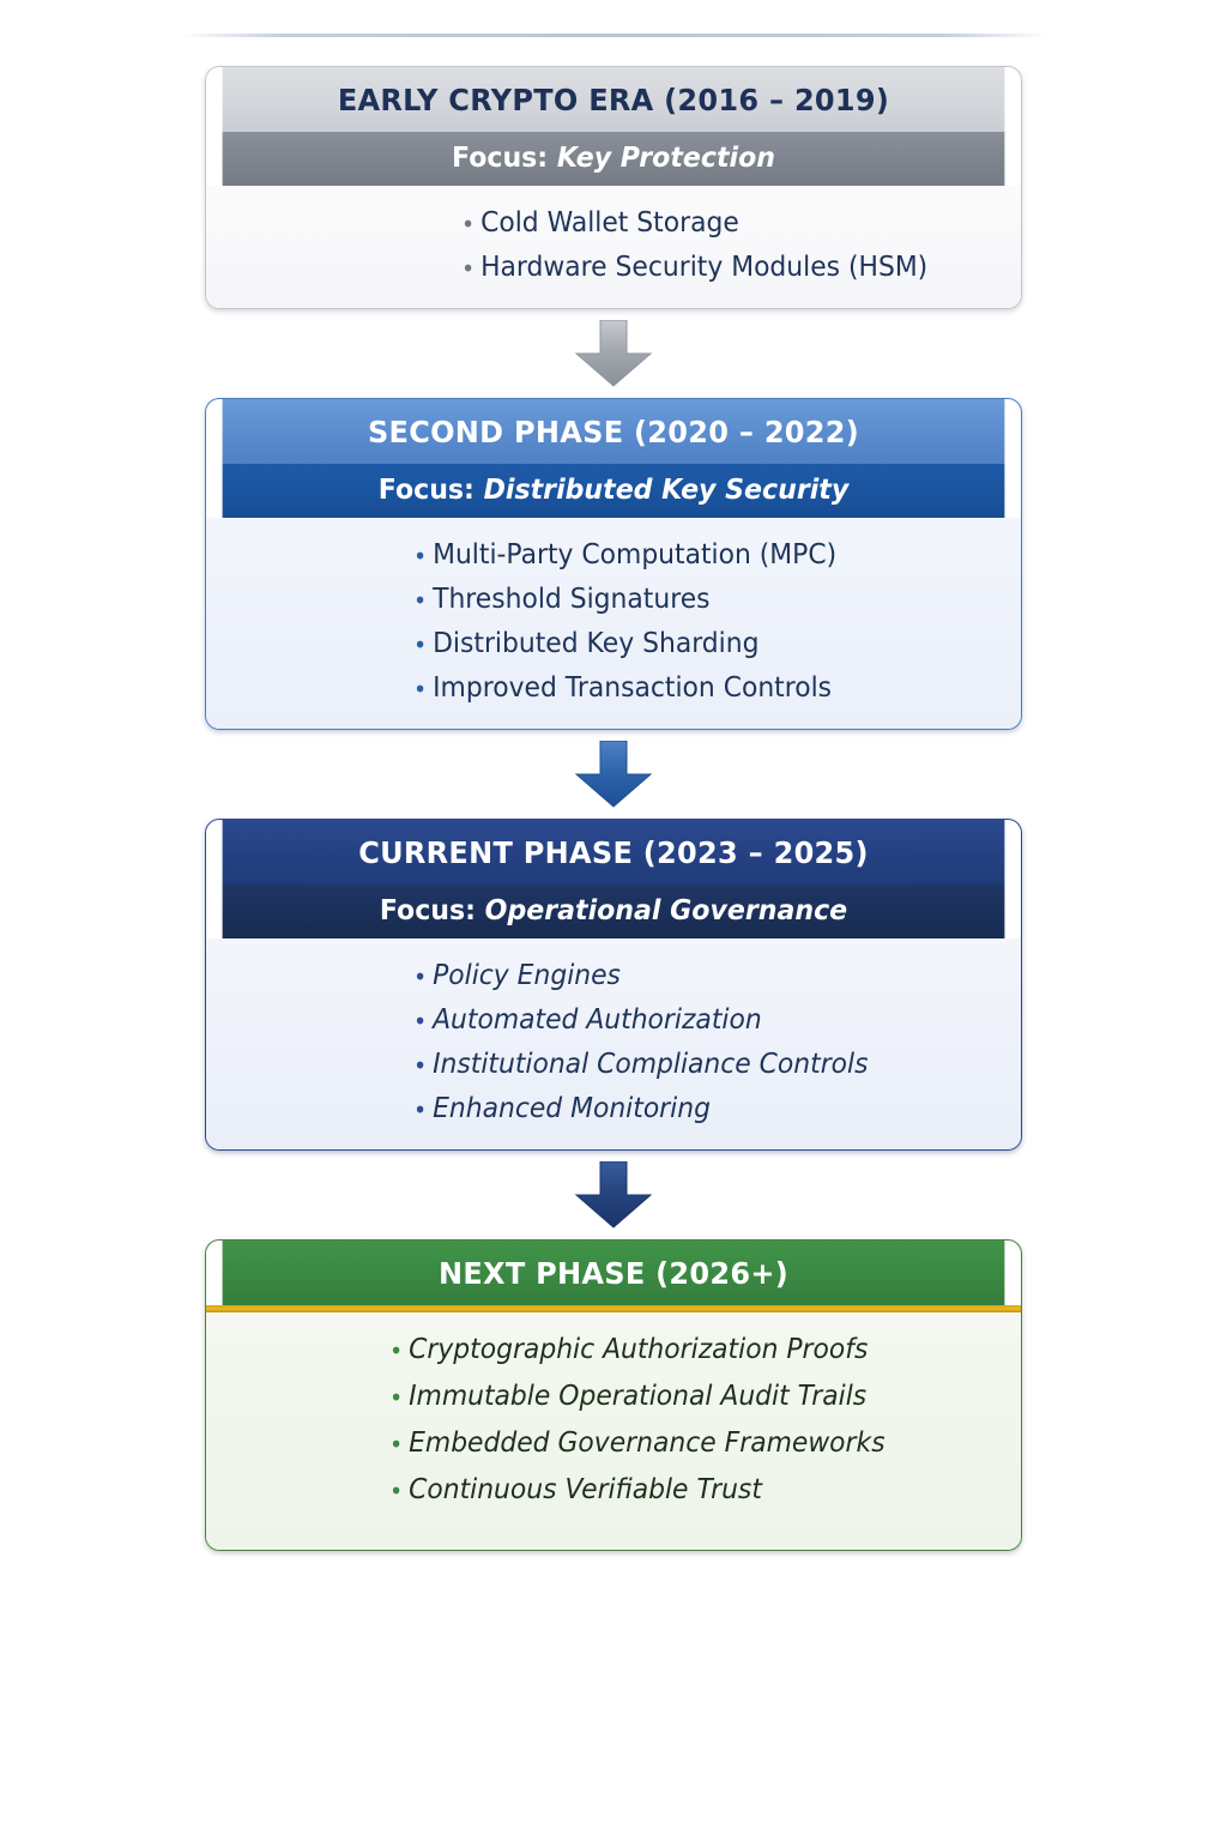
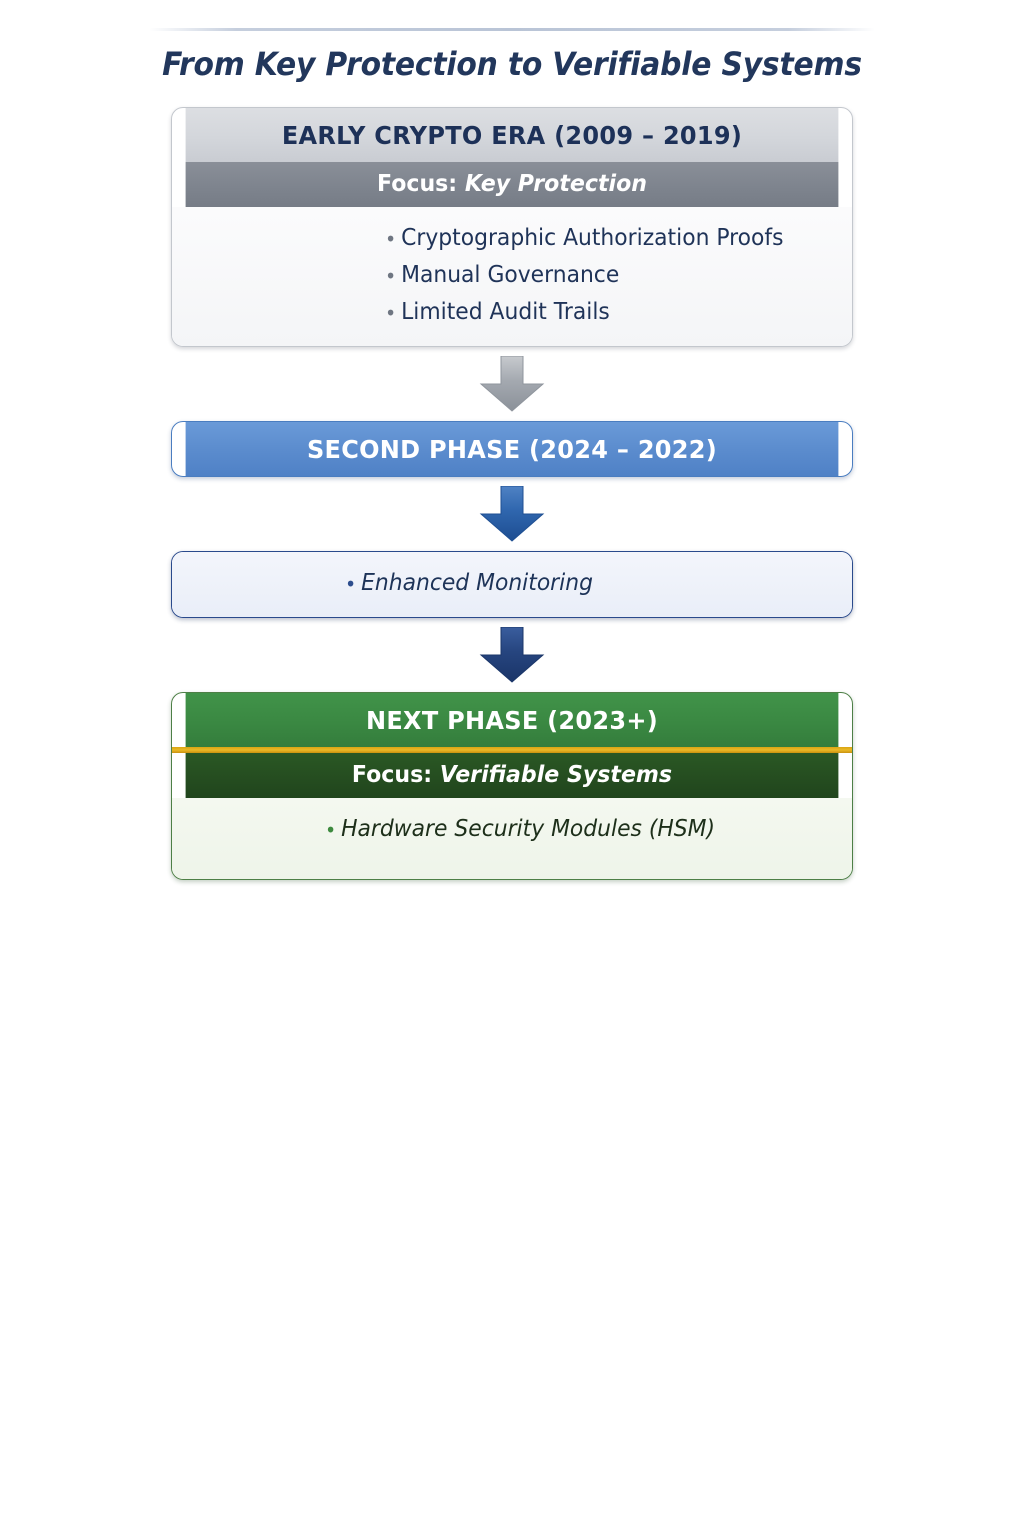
+ From Key Protection to Verifiable Systems
- EARLY CRYPTO ERA (2016 – 2019)
+ EARLY CRYPTO ERA (2009 – 2019)
  Focus: Key Protection
- • Cold Wallet Storage
- • Hardware Security Modules (HSM)
+ • Cryptographic Authorization Proofs
+ • Manual Governance
+ • Limited Audit Trails
- SECOND PHASE (2020 – 2022)
+ SECOND PHASE (2024 – 2022)
- Focus: Distributed Key Security
- • Multi-Party Computation (MPC)
- • Threshold Signatures
- • Distributed Key Sharding
- • Improved Transaction Controls
- CURRENT PHASE (2023 – 2025)
- Focus: Operational Governance
- • Policy Engines
- • Automated Authorization
- • Institutional Compliance Controls
  • Enhanced Monitoring
- NEXT PHASE (2026+)
+ NEXT PHASE (2023+)
+ Focus: Verifiable Systems
- • Cryptographic Authorization Proofs
+ • Hardware Security Modules (HSM)
- • Immutable Operational Audit Trails
- • Embedded Governance Frameworks
- • Continuous Verifiable Trust
